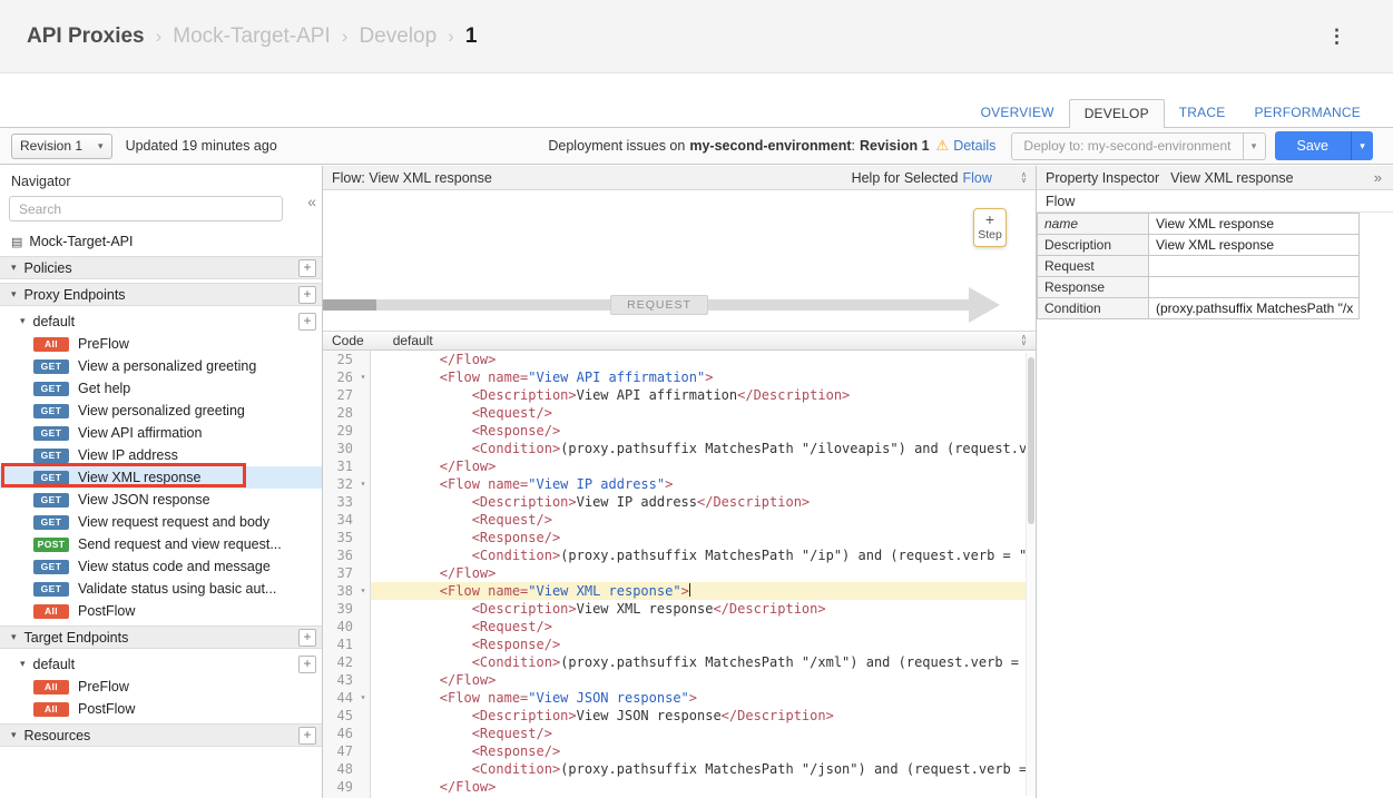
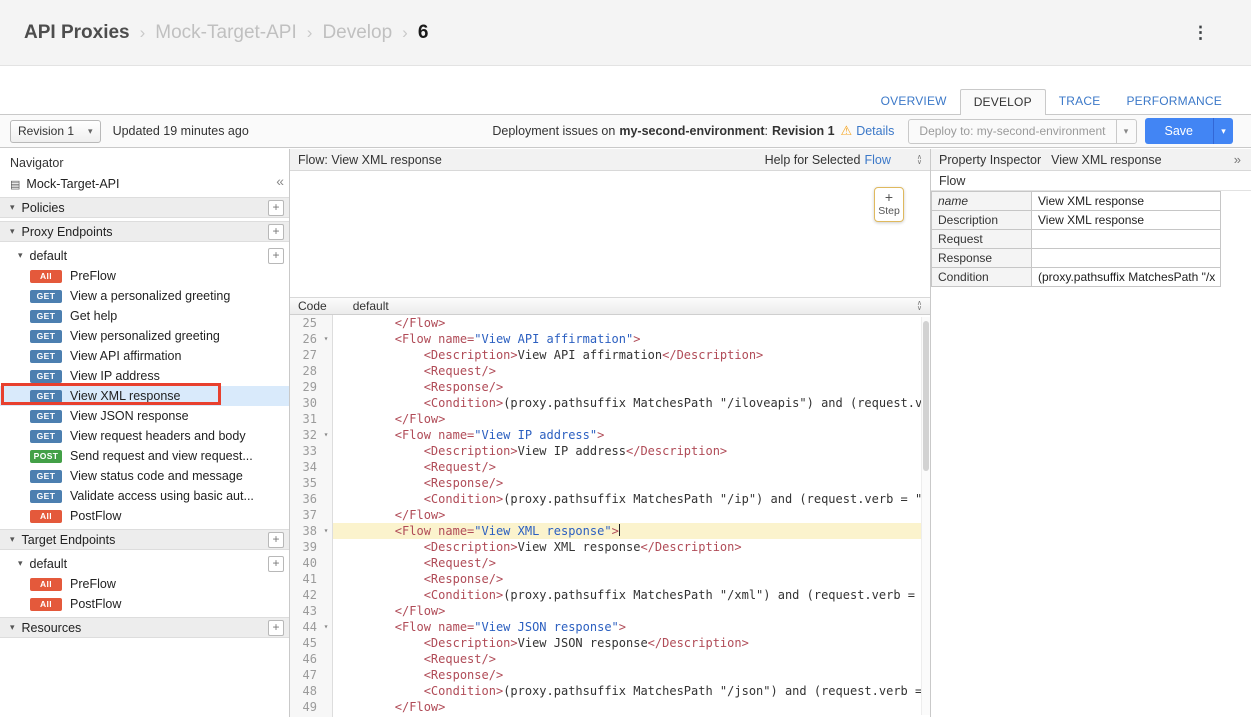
  API Proxies
  ›
  Mock-Target-API
  ›
  Develop
  ›
- 1
+ 6
  ⋮
  OVERVIEW
  DEVELOP
  TRACE
  PERFORMANCE
  Revision 1
  ▾
  Updated 19 minutes ago
  Deployment issues on my-second-environment: Revision 1 ⚠ Details
  Deploy to: my-second-environment
  ▾
  Save
  ▾
  Navigator
  «
- Search
  ▤
  Mock-Target-API
  ▾
  Policies
  +
  ▾
  Proxy Endpoints
  +
  ▾
  default
  +
  All
  PreFlow
  GET
  View a personalized greeting
  GET
  Get help
  GET
  View personalized greeting
  GET
  View API affirmation
  GET
  View IP address
  GET
  View XML response
  GET
  View JSON response
  GET
- View request request and body
+ View request headers and body
  POST
  Send request and view request...
  GET
  View status code and message
  GET
- Validate status using basic aut...
+ Validate access using basic aut...
  All
  PostFlow
  ▾
  Target Endpoints
  +
  ▾
  default
  +
  All
  PreFlow
  All
  PostFlow
  ▾
  Resources
  +
  Flow: View XML response
  Help for Selected Flow
  +
  Step
- REQUEST
  Code
  default
  25
  </Flow>
  26
  ▾
  <Flow name="View API affirmation">
  27
  <Description>View API affirmation</Description>
  28
  <Request/>
  29
  <Response/>
  30
  <Condition>(proxy.pathsuffix MatchesPath "/iloveapis") and (request.v
  31
  </Flow>
  32
  ▾
  <Flow name="View IP address">
  33
  <Description>View IP address</Description>
  34
  <Request/>
  35
  <Response/>
  36
  <Condition>(proxy.pathsuffix MatchesPath "/ip") and (request.verb = "
  37
  </Flow>
  38
  ▾
  <Flow name="View XML response">
  39
  <Description>View XML response</Description>
  40
  <Request/>
  41
  <Response/>
  42
  <Condition>(proxy.pathsuffix MatchesPath "/xml") and (request.verb =
  43
  </Flow>
  44
  ▾
  <Flow name="View JSON response">
  45
  <Description>View JSON response</Description>
  46
  <Request/>
  47
  <Response/>
  48
  <Condition>(proxy.pathsuffix MatchesPath "/json") and (request.verb =
  49
  </Flow>
  Property Inspector
  View XML response
  »
  Flow
  name	View XML response
  Description	View XML response
  Request
  Response
  Condition	(proxy.pathsuffix MatchesPath "/x
